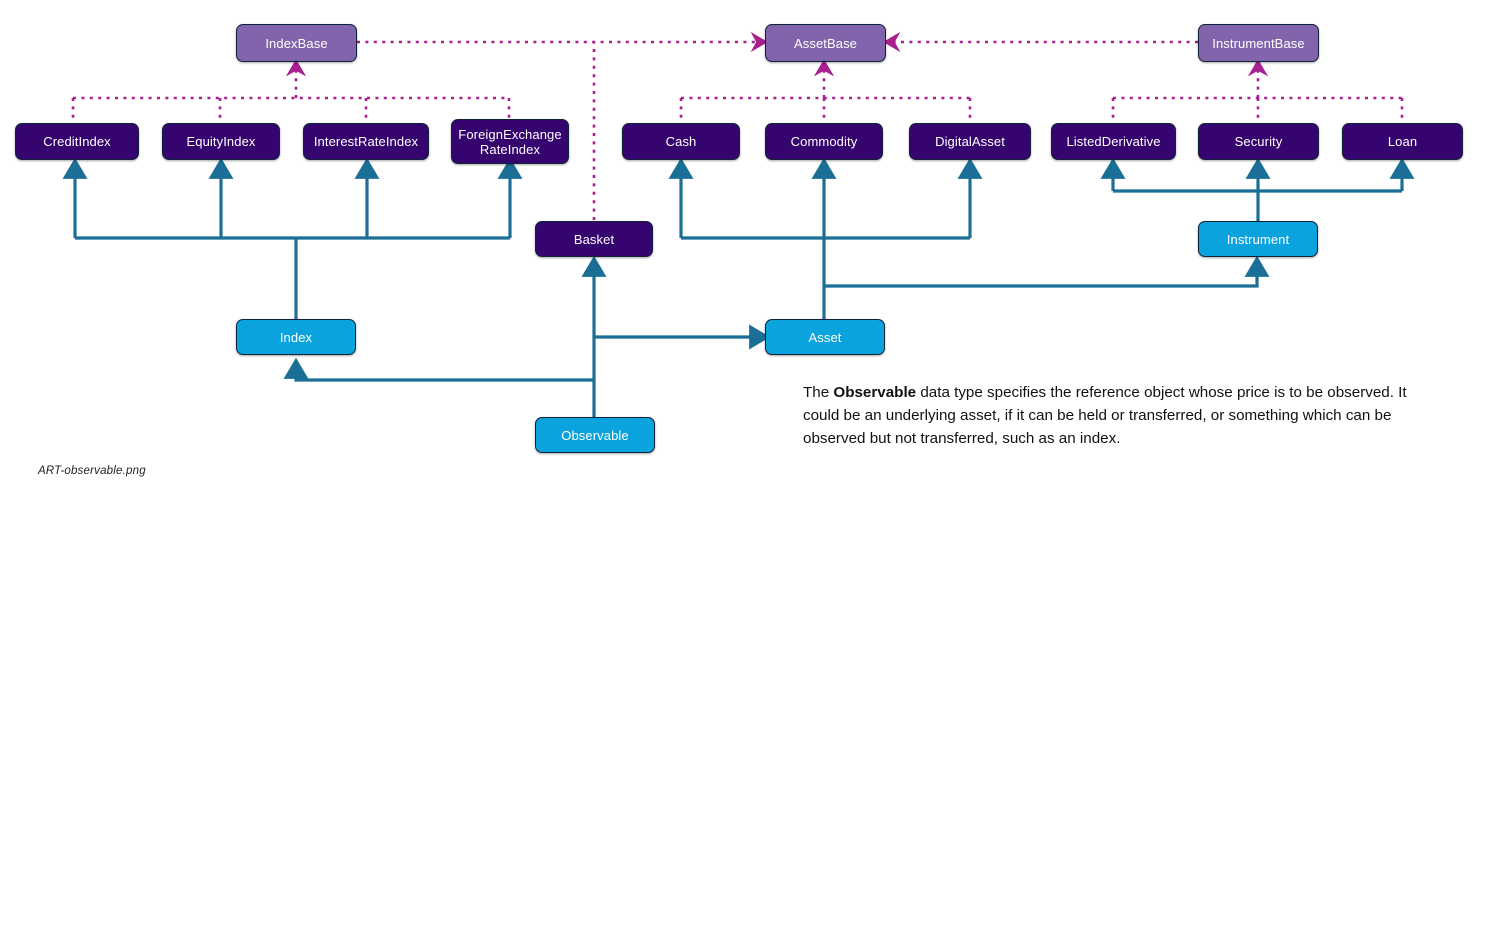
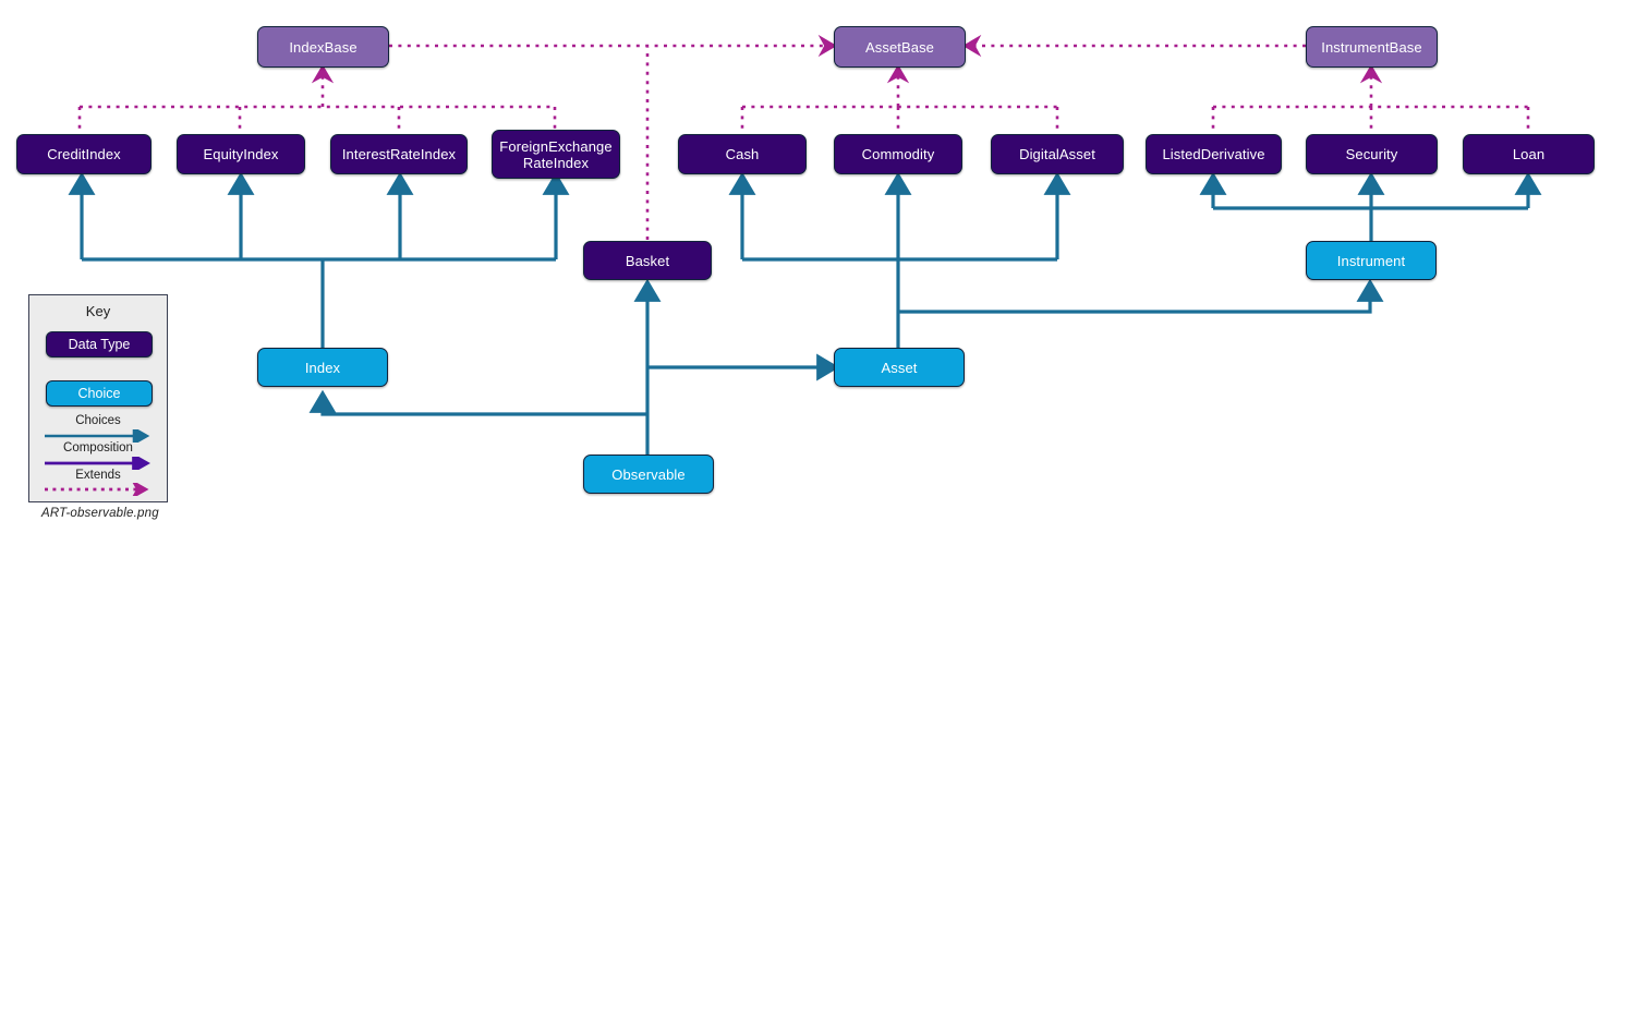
  IndexBase
  AssetBase
  InstrumentBase
  CreditIndex
  EquityIndex
  InterestRateIndex
  ForeignExchange
  RateIndex
  Cash
  Commodity
  DigitalAsset
  ListedDerivative
  Security
  Loan
  Basket
  Instrument
  Index
  Asset
  Observable
+ Key
+ Data Type
+ Choice
+ Choices
+ Composition
+ Extends
  ART-observable.png
- The Observable data type specifies the reference object whose price is to be observed. It could be an underlying asset, if it can be held or transferred, or something which can be observed but not transferred, such as an index.
